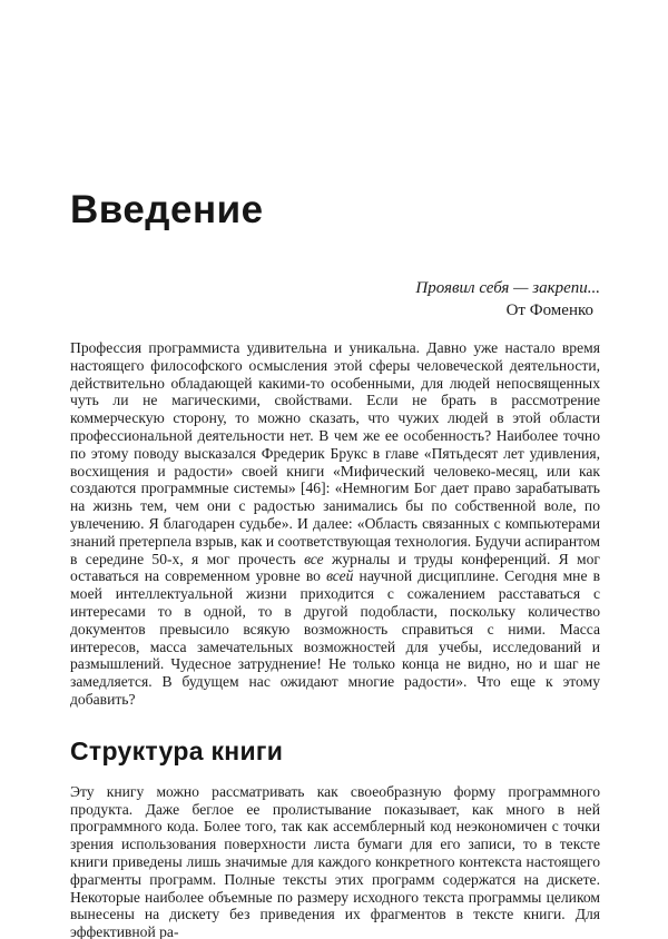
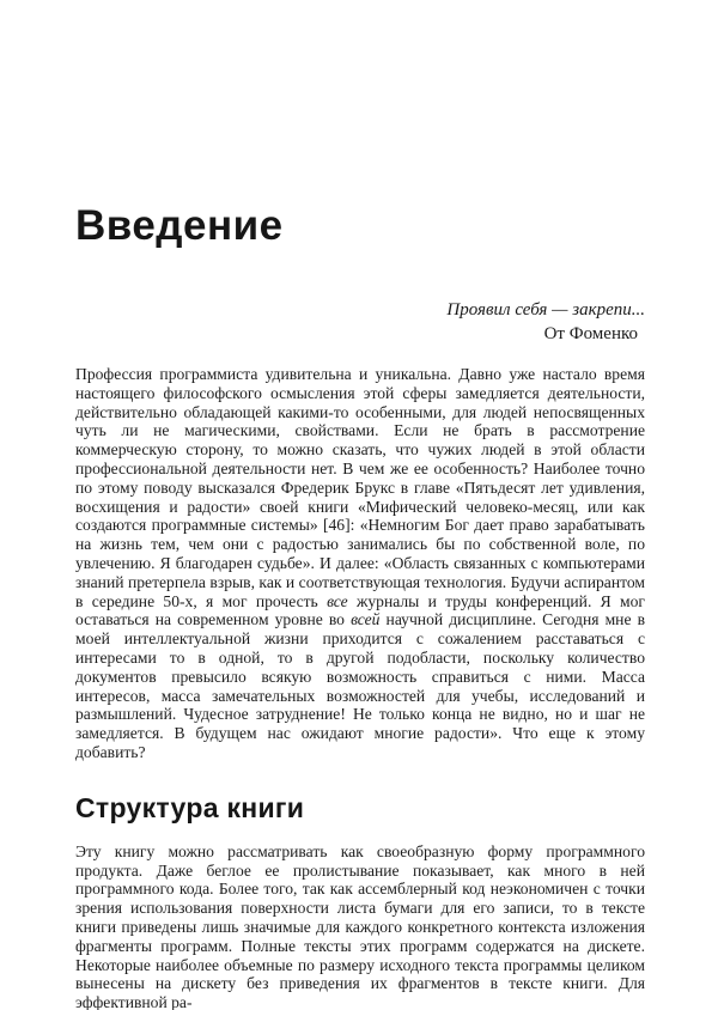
  Введение
  Проявил себя — закрепи...
  От Фоменко
- Профессия программиста удивительна и уникальна. Давно уже настало время настоящего философского осмысления этой сферы человеческой деятельности, действительно обладающей какими-то особенными, для людей непосвященных чуть ли не магическими, свойствами. Если не брать в рассмотрение коммерческую сторону, то можно сказать, что чужих людей в этой области профессиональной деятельности нет. В чем же ее особенность? Наиболее точно по этому поводу высказался Фредерик Брукс в главе «Пятьдесят лет удивления, восхищения и радости» своей книги «Мифический человеко-месяц, или как создаются программные системы» [46]: «Немногим Бог дает право зарабатывать на жизнь тем, чем они с радостью занимались бы по собственной воле, по увлечению. Я благодарен судьбе». И далее: «Область связанных с компьютерами знаний претерпела взрыв, как и соответствующая технология. Будучи аспирантом в середине 50-х, я мог прочесть все журналы и труды конференций. Я мог оставаться на современном уровне во всей научной дисциплине. Сегодня мне в моей интеллектуальной жизни приходится с сожалением расставаться с интересами то в одной, то в другой подобласти, поскольку количество документов превысило всякую возможность справиться с ними. Масса интересов, масса замечательных возможностей для учебы, исследований и размышлений. Чудесное затруднение! Не только конца не видно, но и шаг не замедляется. В будущем нас ожидают многие радости». Что еще к этому добавить?
+ Профессия программиста удивительна и уникальна. Давно уже настало время настоящего философского осмысления этой сферы замедляется деятельности, действительно обладающей какими-то особенными, для людей непосвященных чуть ли не магическими, свойствами. Если не брать в рассмотрение коммерческую сторону, то можно сказать, что чужих людей в этой области профессиональной деятельности нет. В чем же ее особенность? Наиболее точно по этому поводу высказался Фредерик Брукс в главе «Пятьдесят лет удивления, восхищения и радости» своей книги «Мифический человеко-месяц, или как создаются программные системы» [46]: «Немногим Бог дает право зарабатывать на жизнь тем, чем они с радостью занимались бы по собственной воле, по увлечению. Я благодарен судьбе». И далее: «Область связанных с компьютерами знаний претерпела взрыв, как и соответствующая технология. Будучи аспирантом в середине 50-х, я мог прочесть все журналы и труды конференций. Я мог оставаться на современном уровне во всей научной дисциплине. Сегодня мне в моей интеллектуальной жизни приходится с сожалением расставаться с интересами то в одной, то в другой подобласти, поскольку количество документов превысило всякую возможность справиться с ними. Масса интересов, масса замечательных возможностей для учебы, исследований и размышлений. Чудесное затруднение! Не только конца не видно, но и шаг не замедляется. В будущем нас ожидают многие радости». Что еще к этому добавить?
  Структура книги
- Эту книгу можно рассматривать как своеобразную форму программного продукта. Даже беглое ее пролистывание показывает, как много в ней программного кода. Более того, так как ассемблерный код неэкономичен с точки зрения использования поверхности листа бумаги для его записи, то в тексте книги приведены лишь значимые для каждого конкретного контекста настоящего фрагменты программ. Полные тексты этих программ содержатся на дискете. Некоторые наиболее объемные по размеру исходного текста программы целиком вынесены на дискету без приведения их фрагментов в тексте книги. Для эффективной ра-
+ Эту книгу можно рассматривать как своеобразную форму программного продукта. Даже беглое ее пролистывание показывает, как много в ней программного кода. Более того, так как ассемблерный код неэкономичен с точки зрения использования поверхности листа бумаги для его записи, то в тексте книги приведены лишь значимые для каждого конкретного контекста изложения фрагменты программ. Полные тексты этих программ содержатся на дискете. Некоторые наиболее объемные по размеру исходного текста программы целиком вынесены на дискету без приведения их фрагментов в тексте книги. Для эффективной ра-
